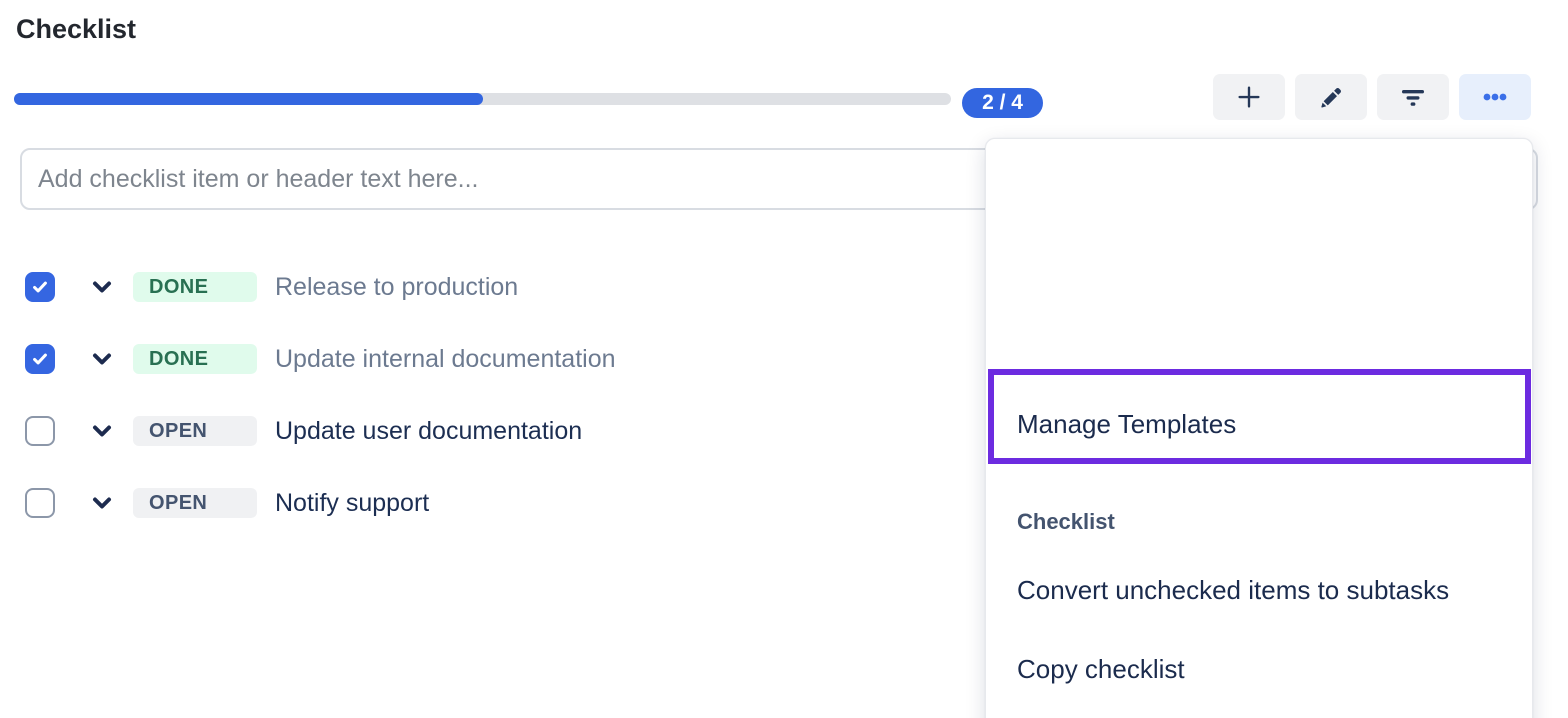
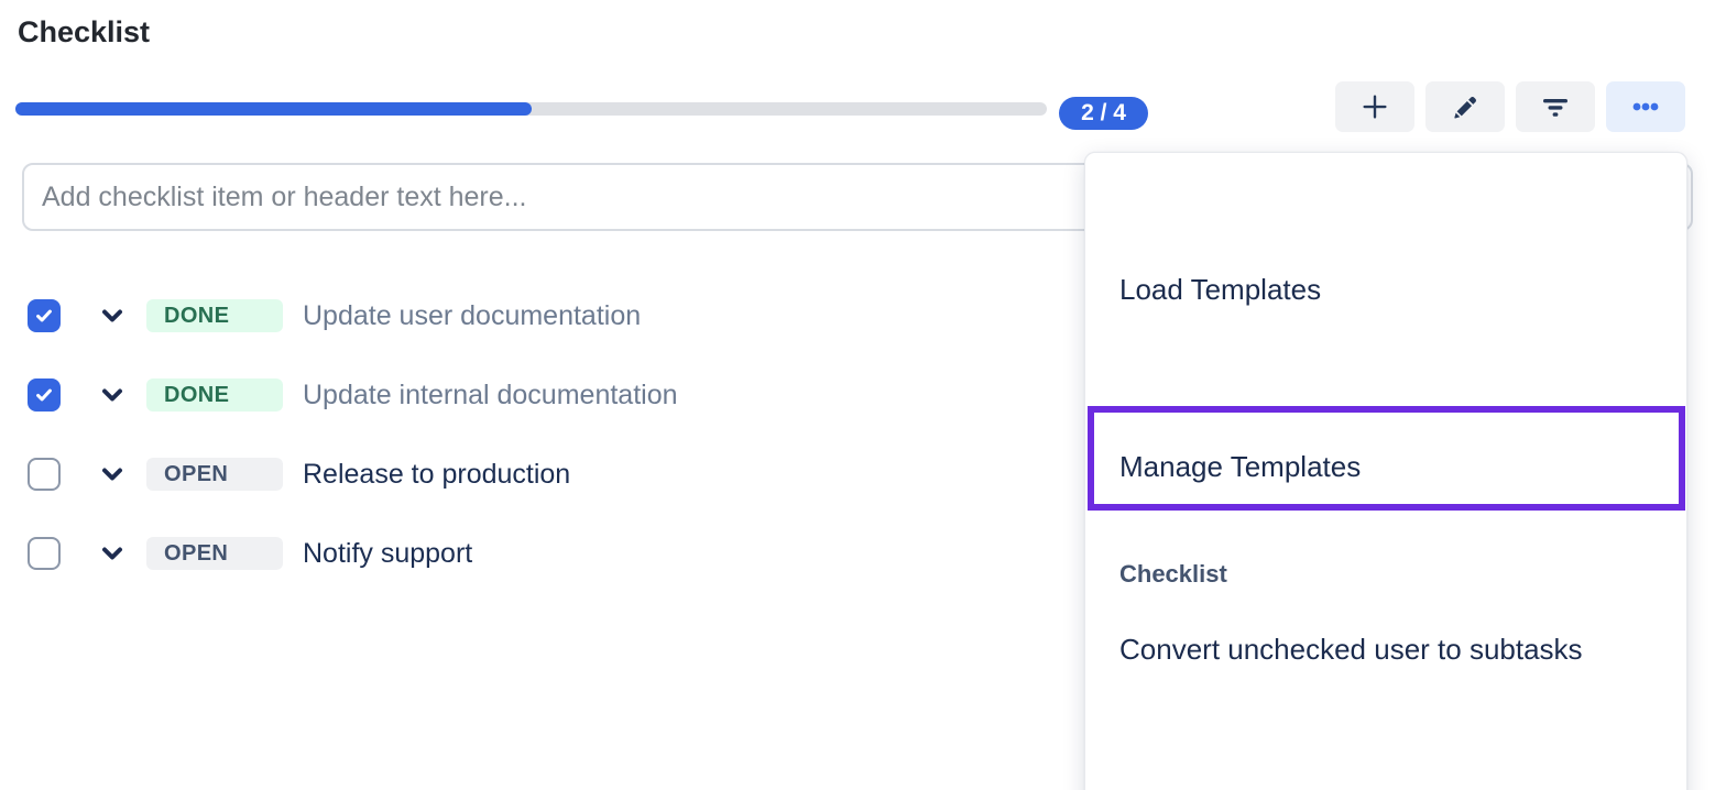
  Checklist
  2 / 4
  Add checklist item or header text here...
  DONE
- Release to production
+ Update user documentation
  DONE
  Update internal documentation
  OPEN
- Update user documentation
+ Release to production
  OPEN
  Notify support
+ Load Templates
  Manage Templates
  Checklist
- Convert unchecked items to subtasks
+ Convert unchecked user to subtasks
- Copy checklist
